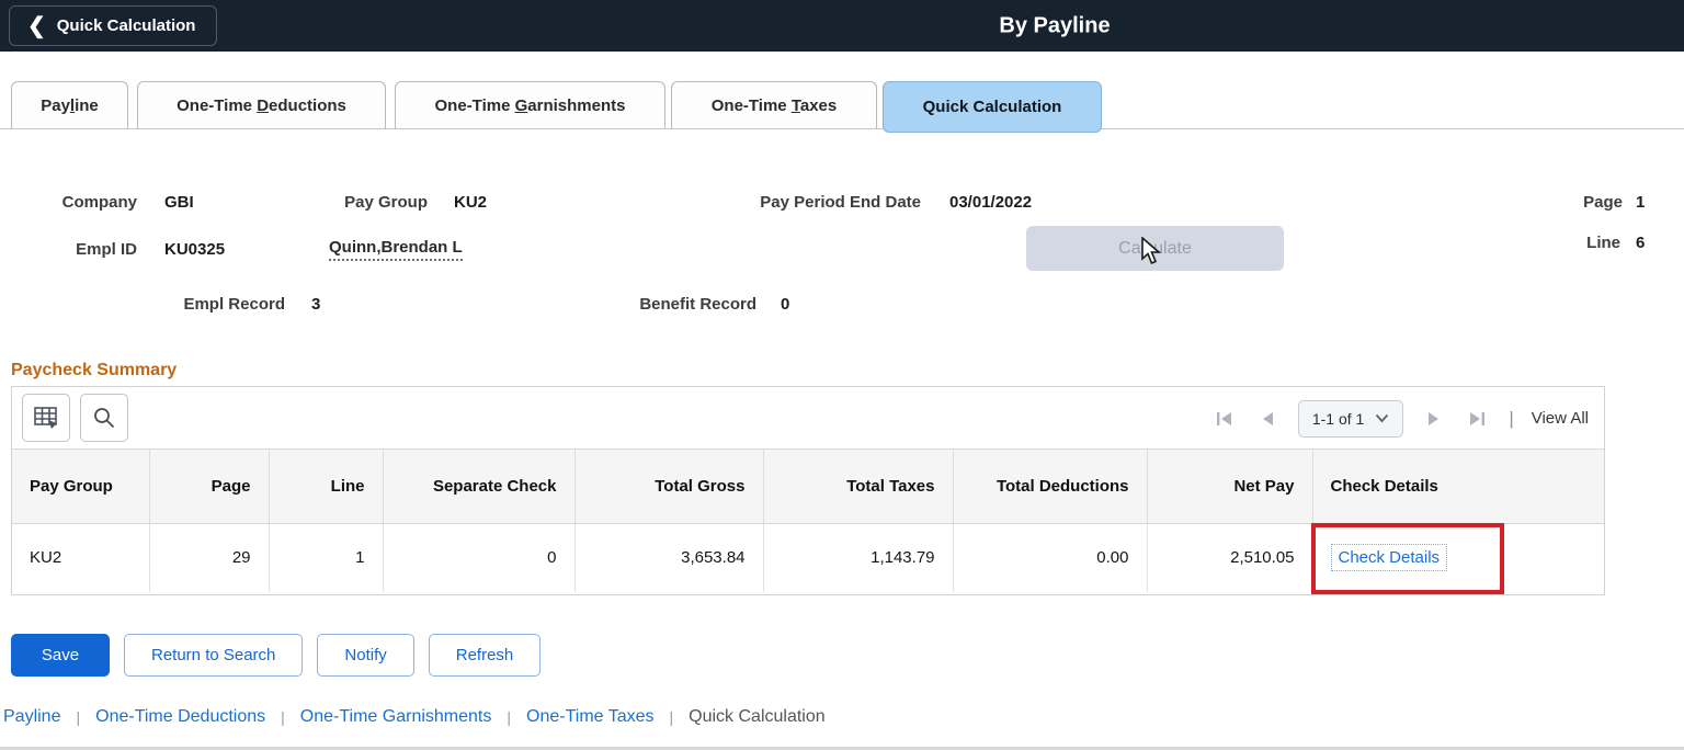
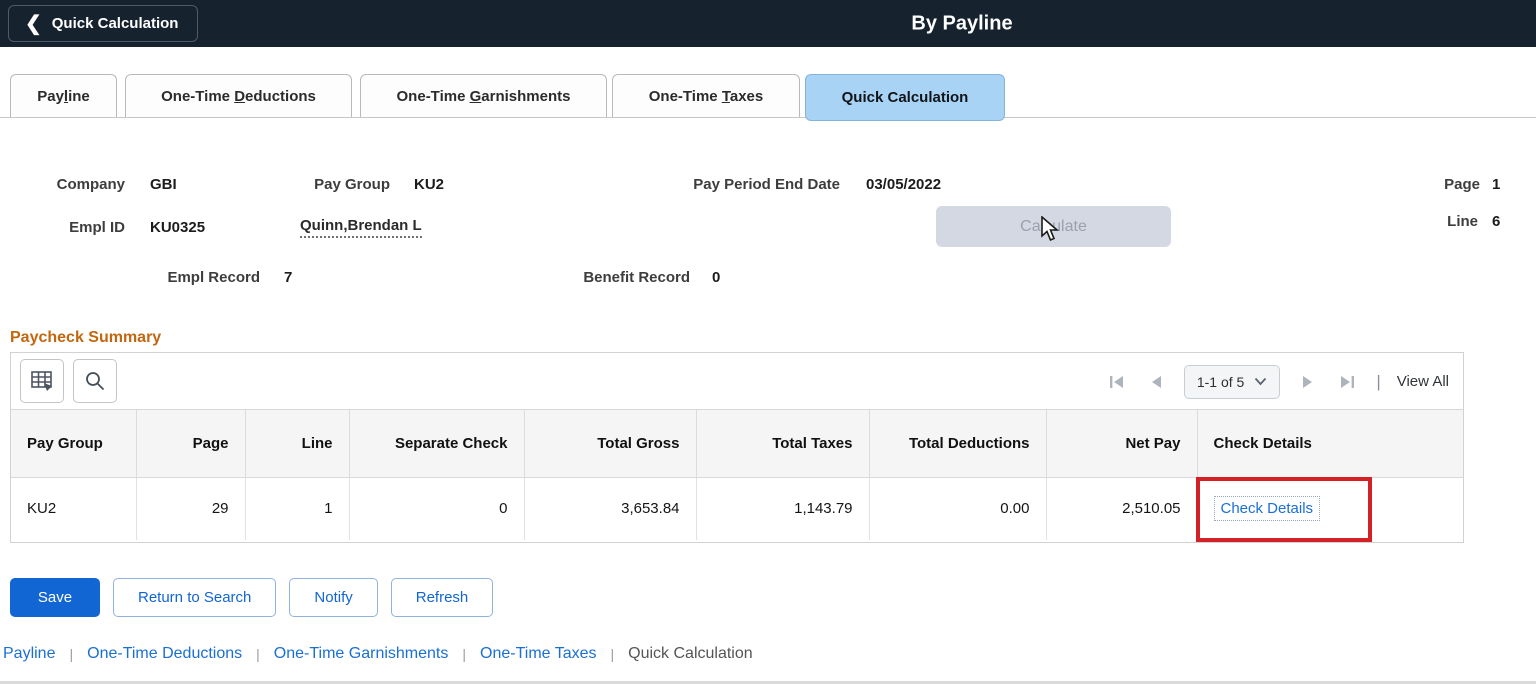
  ❮
  Quick Calculation
  By Payline
  Payline
  One-Time Deductions
  One-Time Garnishments
  One-Time Taxes
  Quick Calculation
  Company
  GBI
  Pay Group
  KU2
  Pay Period End Date
- 03/01/2022
+ 03/05/2022
  Page
  1
  Empl ID
  KU0325
  Quinn,Brendan L
  Line
  6
  Empl Record
- 3
+ 7
  Benefit Record
  0
  Caulate
  Paycheck Summary
- 1-1 of 1
+ 1-1 of 5
  |
  View All
  Pay Group	Page	Line	Separate Check	Total Gross	Total Taxes	Total Deductions	Net Pay	Check Details
  KU2	29	1	0	3,653.84	1,143.79	0.00	2,510.05	Check Details
  Save
  Return to Search
  Notify
  Refresh
  Payline
  |
  One-Time Deductions
  |
  One-Time Garnishments
  |
  One-Time Taxes
  |
  Quick Calculation
